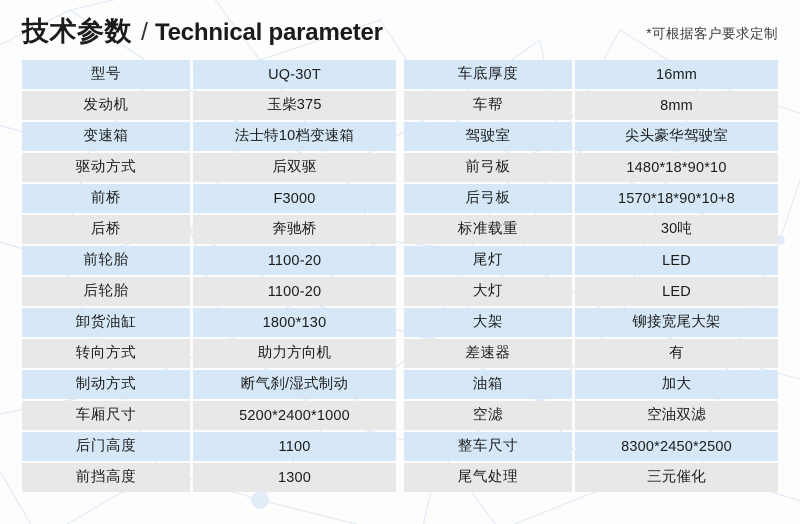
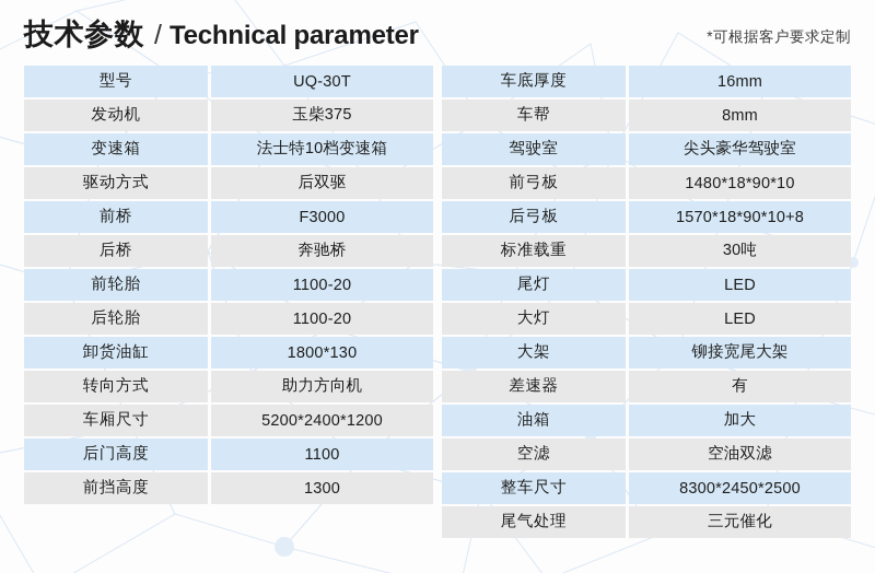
  技术参数
  /
  Technical parameter
  *可根据客户要求定制
  型号
  UQ-30T
  发动机
  玉柴375
  变速箱
  法士特10档变速箱
  驱动方式
  后双驱
  前桥
  F3000
  后桥
  奔驰桥
  前轮胎
  1100-20
  后轮胎
  1100-20
  卸货油缸
  1800*130
  转向方式
  助力方向机
- 制动方式
- 断气刹/湿式制动
  车厢尺寸
- 5200*2400*1000
+ 5200*2400*1200
  后门高度
  1100
  前挡高度
  1300
  车底厚度
  16mm
  车帮
  8mm
  驾驶室
  尖头豪华驾驶室
  前弓板
  1480*18*90*10
  后弓板
  1570*18*90*10+8
  标准载重
  30吨
  尾灯
  LED
  大灯
  LED
  大架
  铆接宽尾大架
  差速器
  有
  油箱
  加大
  空滤
  空油双滤
  整车尺寸
  8300*2450*2500
  尾气处理
  三元催化
